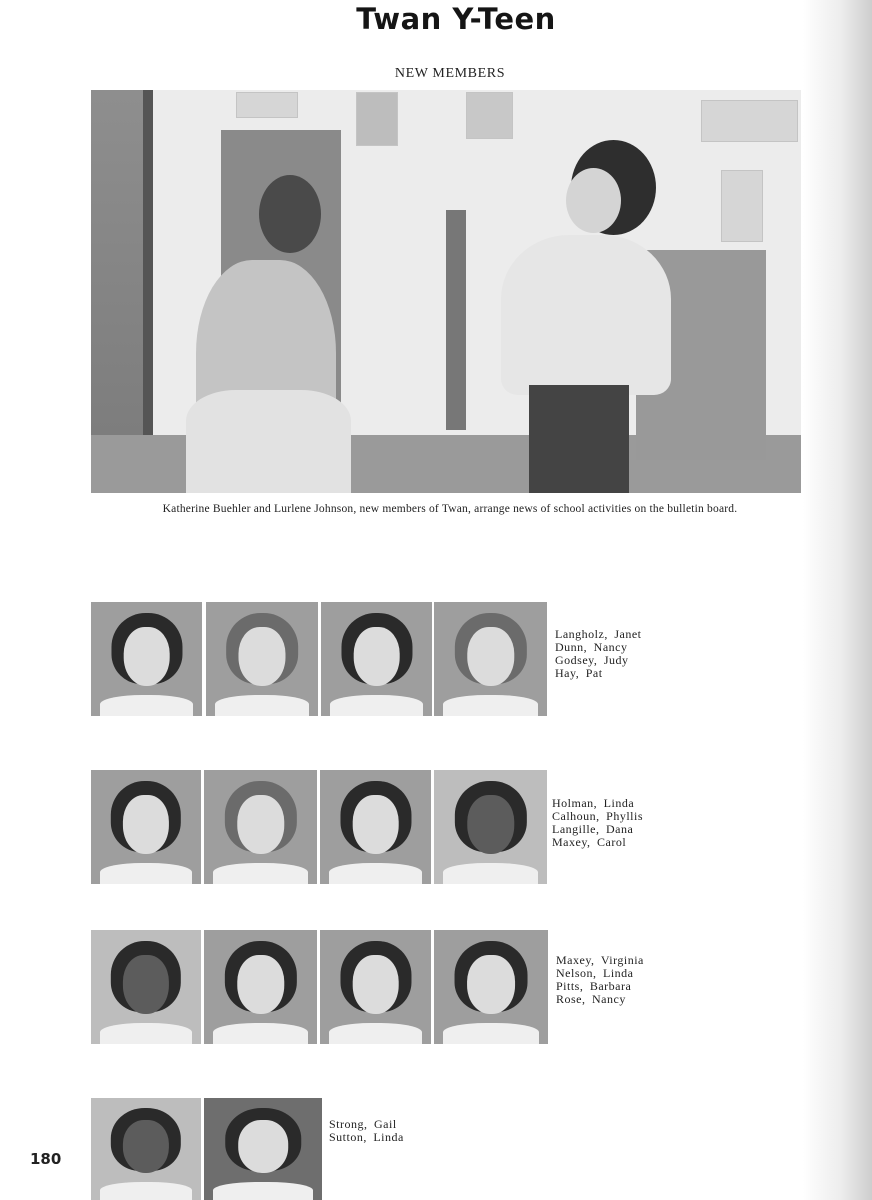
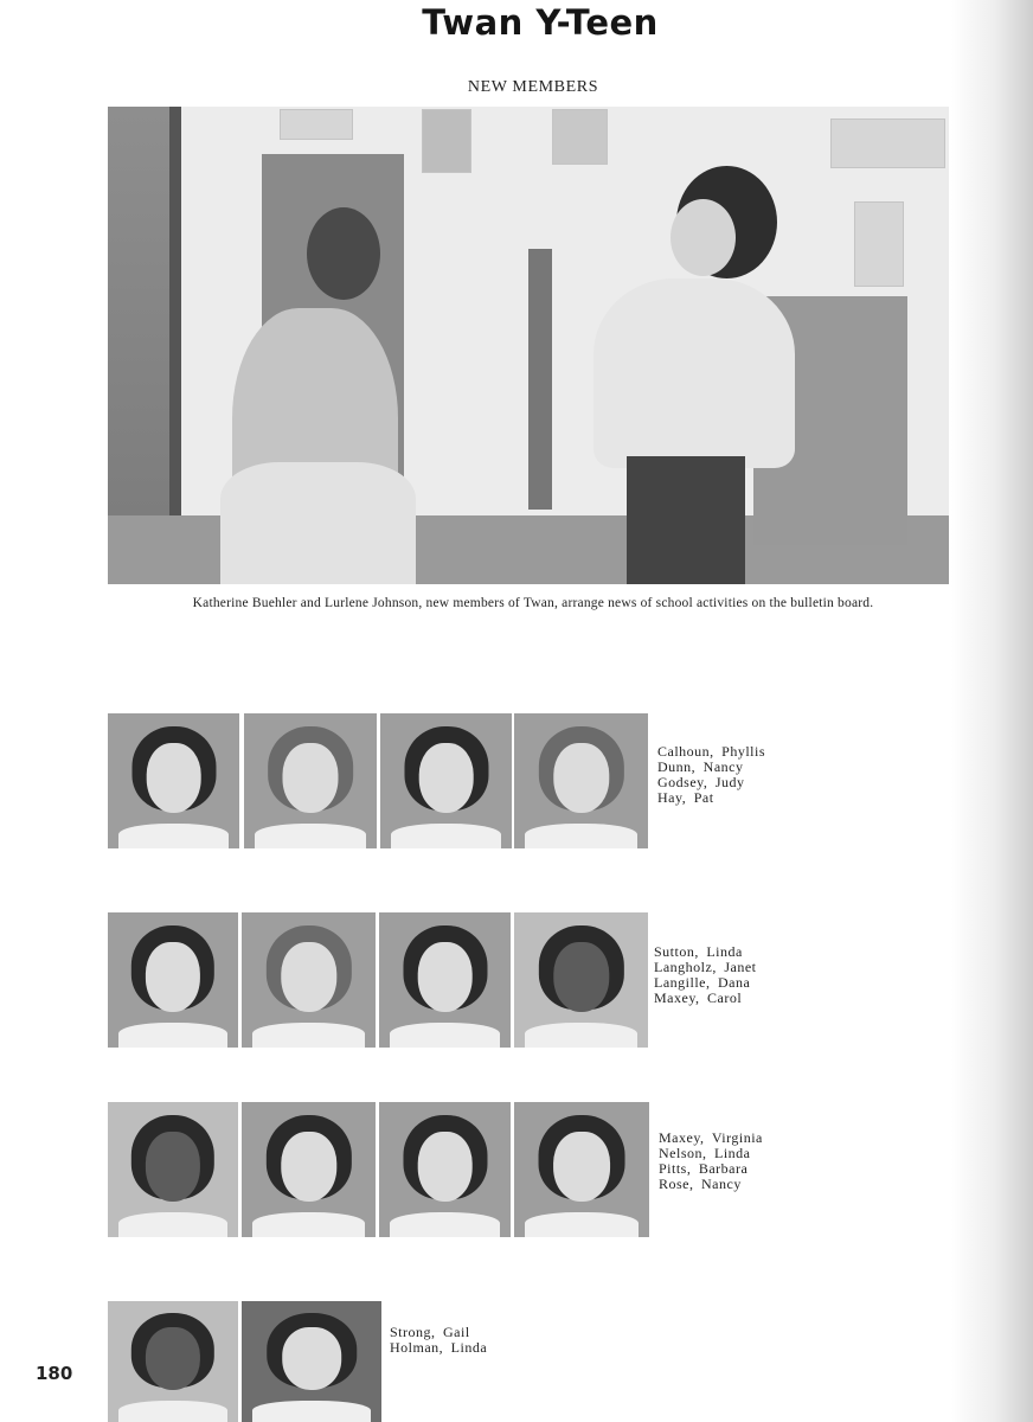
  Twan Y-Teen
  NEW MEMBERS
  Katherine Buehler and Lurlene Johnson, new members of Twan, arrange news of school activities on the bulletin board.
- Langholz, Janet
+ Calhoun, Phyllis
  Dunn, Nancy
  Godsey, Judy
  Hay, Pat
- Holman, Linda
+ Sutton, Linda
- Calhoun, Phyllis
+ Langholz, Janet
  Langille, Dana
  Maxey, Carol
  Maxey, Virginia
  Nelson, Linda
  Pitts, Barbara
  Rose, Nancy
  Strong, Gail
- Sutton, Linda
+ Holman, Linda
  180
